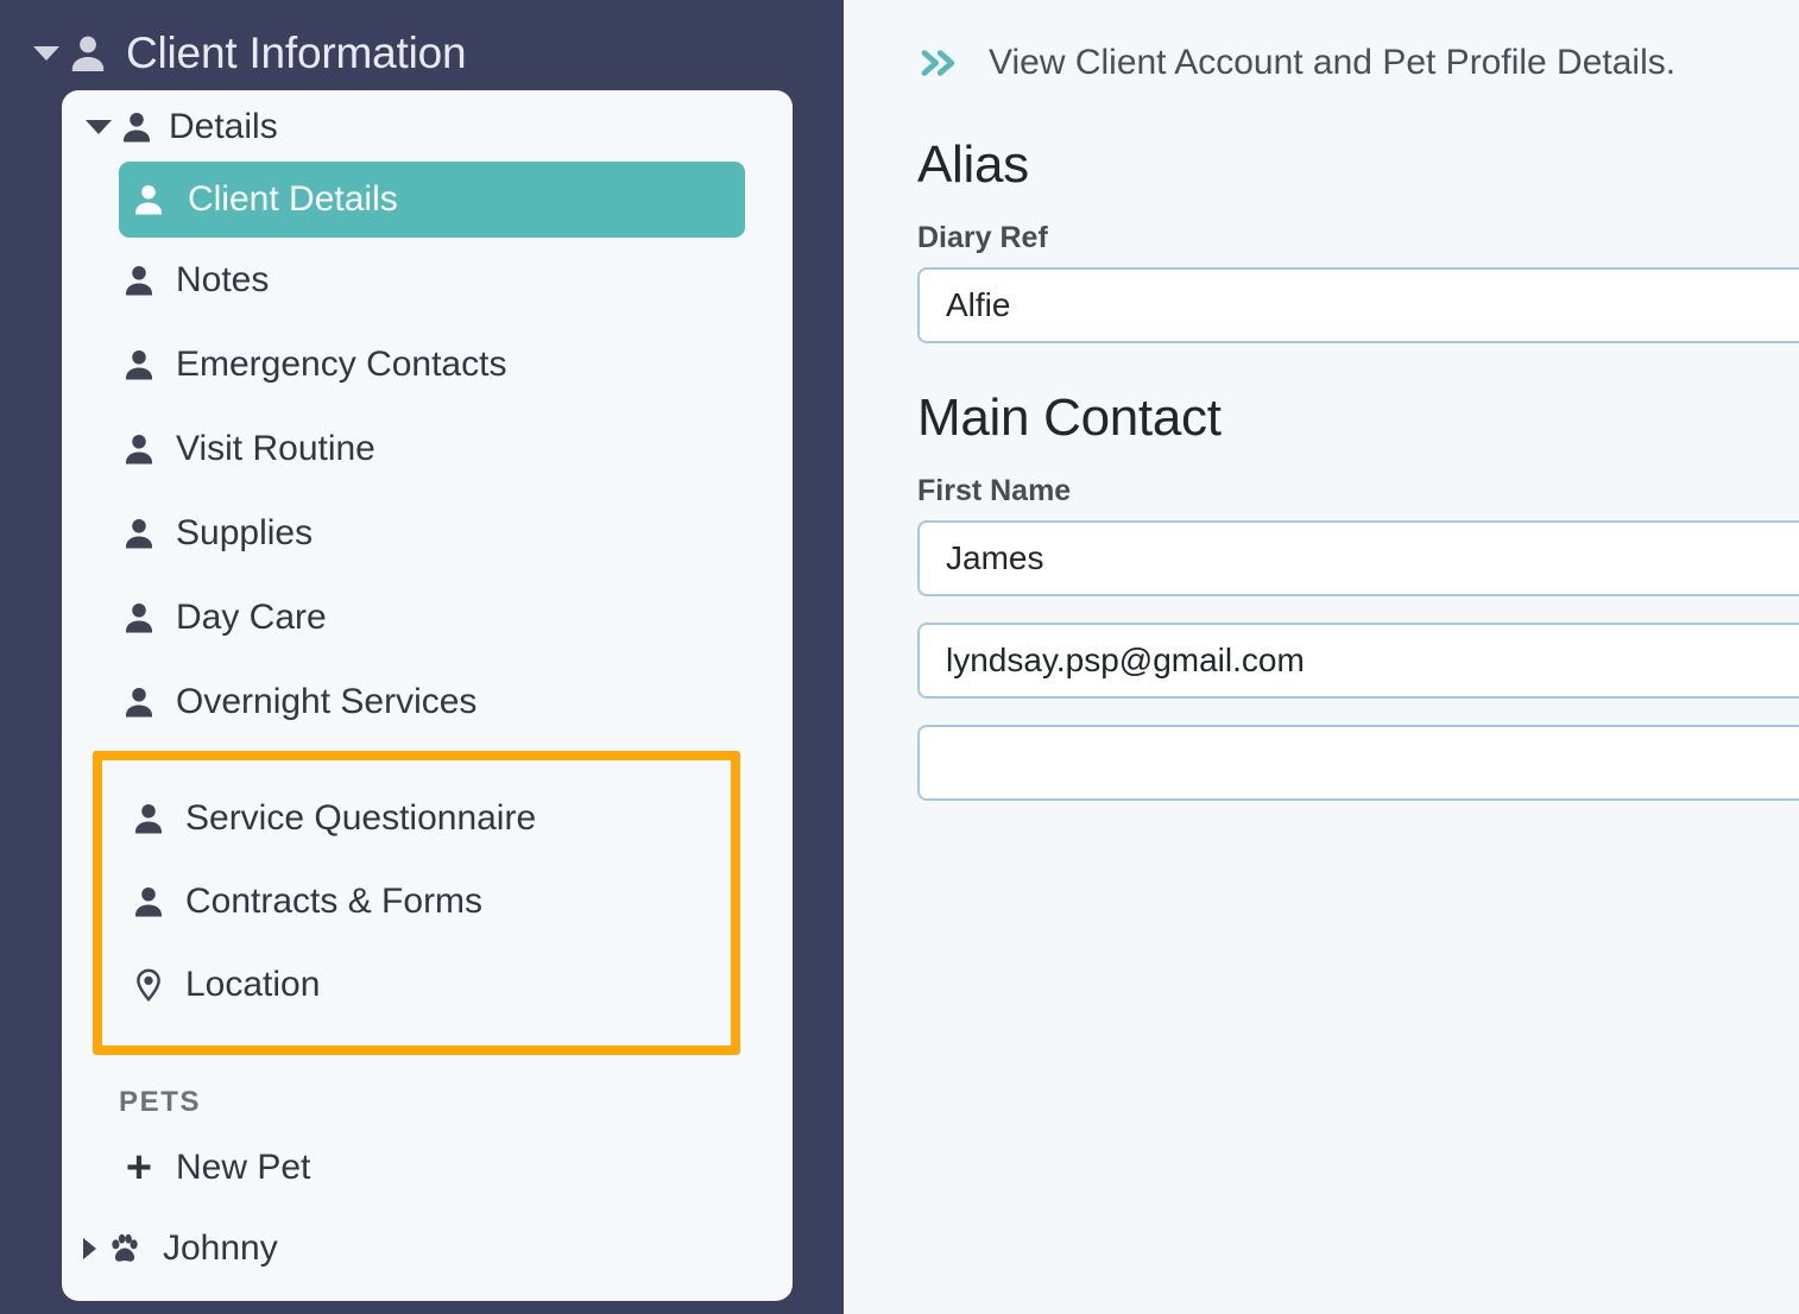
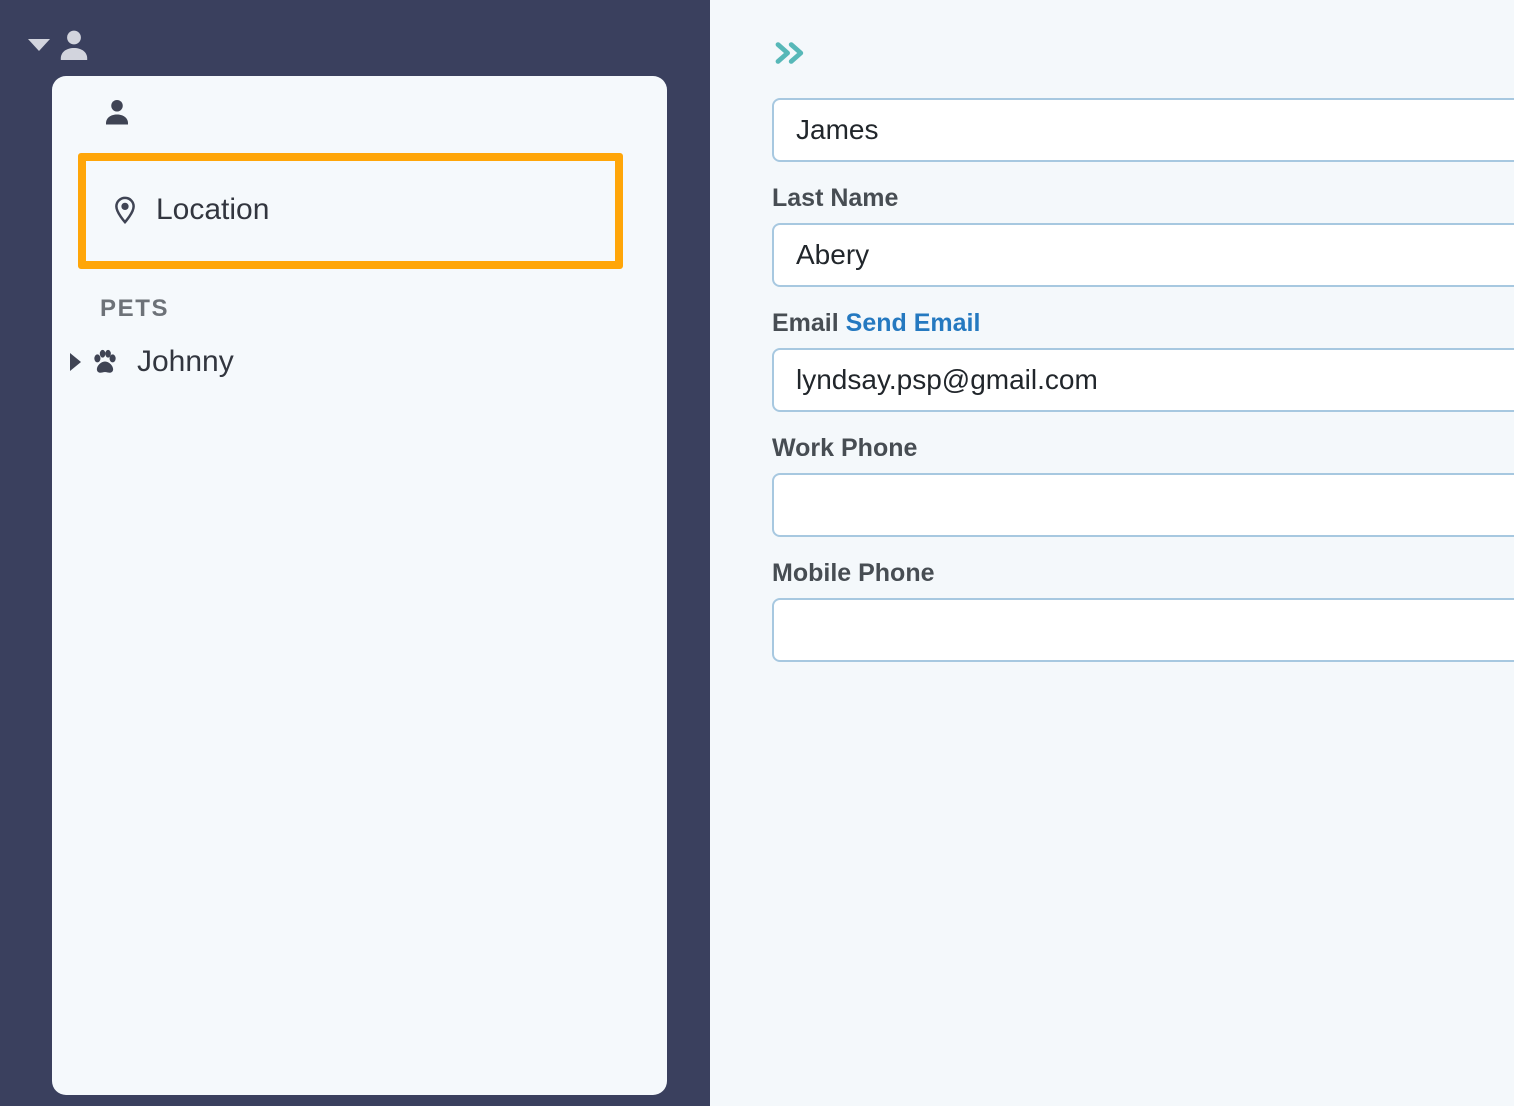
- Client Information
- Details
- Client Details
- Notes
- Emergency Contacts
- Visit Routine
- Supplies
- Day Care
- Overnight Services
- Service Questionnaire
- Contracts & Forms
  Location
  PETS
- +
- New Pet
  Johnny
- View Client Account and Pet Profile Details.
- Alias
- Diary Ref
- Alfie
- Main Contact
- First Name
  James
+ Last Name
+ Abery
+ Email Send Email
  lyndsay.psp@gmail.com
+ Work Phone
+ Mobile Phone
